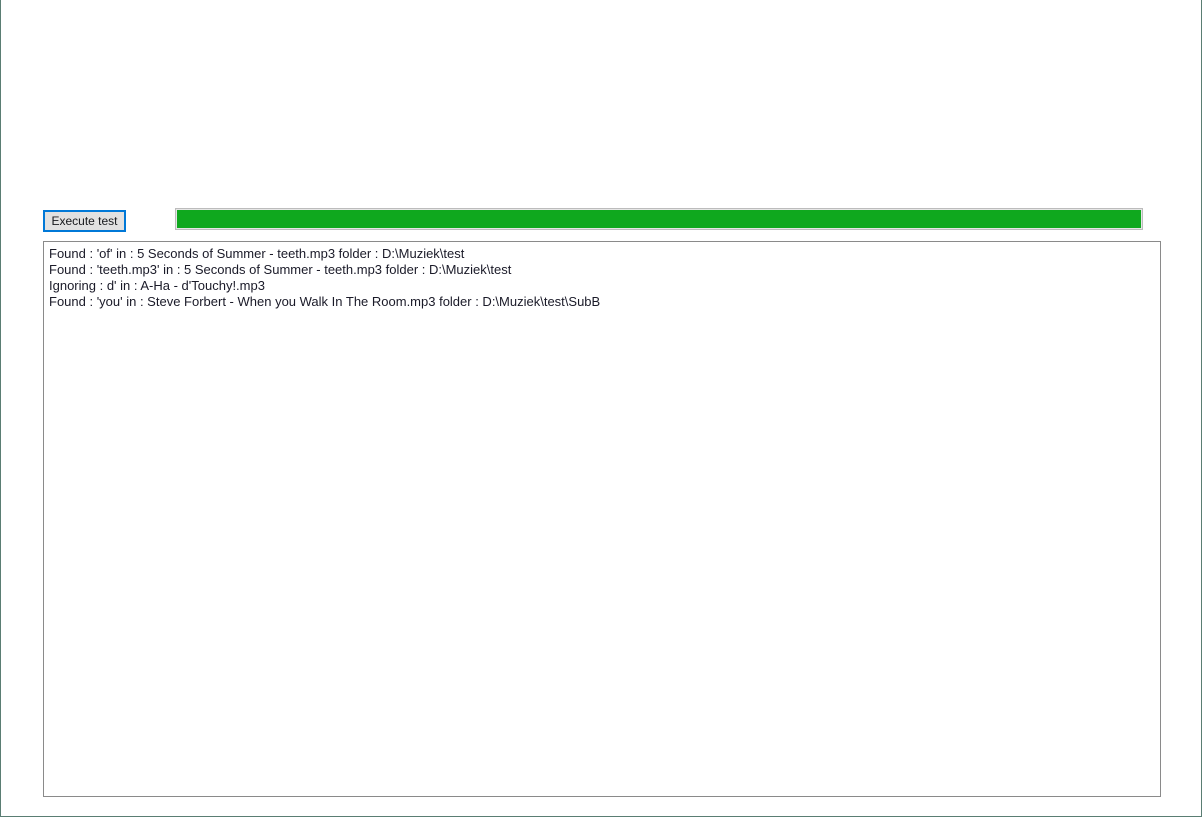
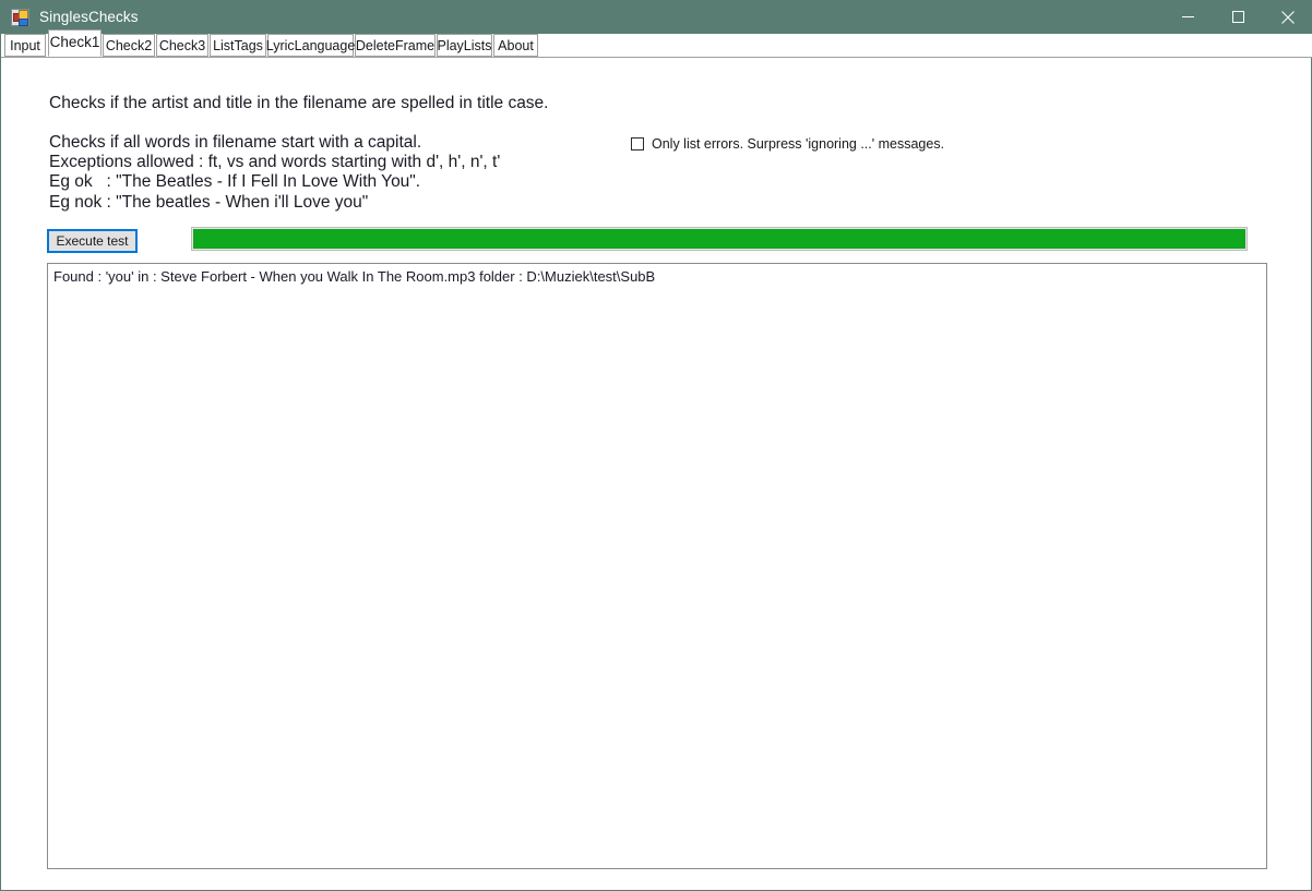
+ SinglesChecks
+ Input
+ Check1
+ Check2
+ Check3
+ ListTags
+ LyricLanguage
+ DeleteFrame
+ PlayLists
+ About
+ Checks if the artist and title in the filename are spelled in title case.
+ Checks if all words in filename start with a capital.
+ Exceptions allowed : ft, vs and words starting with d', h', n', t'
+ Eg ok : "The Beatles - If I Fell In Love With You".
+ Eg nok : "The beatles - When i'll Love you"
+ Only list errors. Surpress 'ignoring ...' messages.
  Execute test
- Found : 'of' in : 5 Seconds of Summer - teeth.mp3 folder : D:\Muziek\test
- Found : 'teeth.mp3' in : 5 Seconds of Summer - teeth.mp3 folder : D:\Muziek\test
- Ignoring : d' in : A-Ha - d'Touchy!.mp3
  Found : 'you' in : Steve Forbert - When you Walk In The Room.mp3 folder : D:\Muziek\test\SubB
